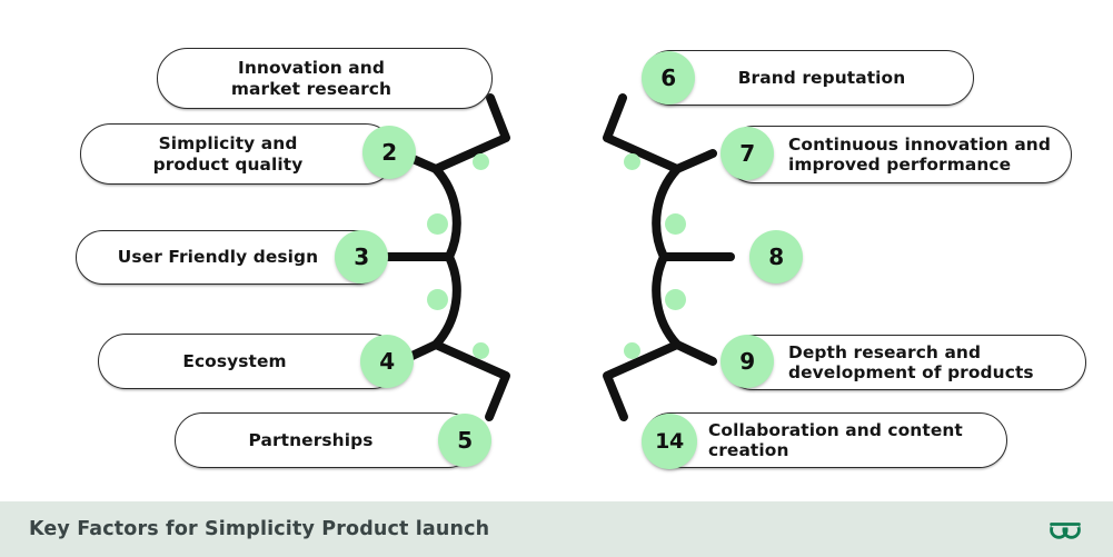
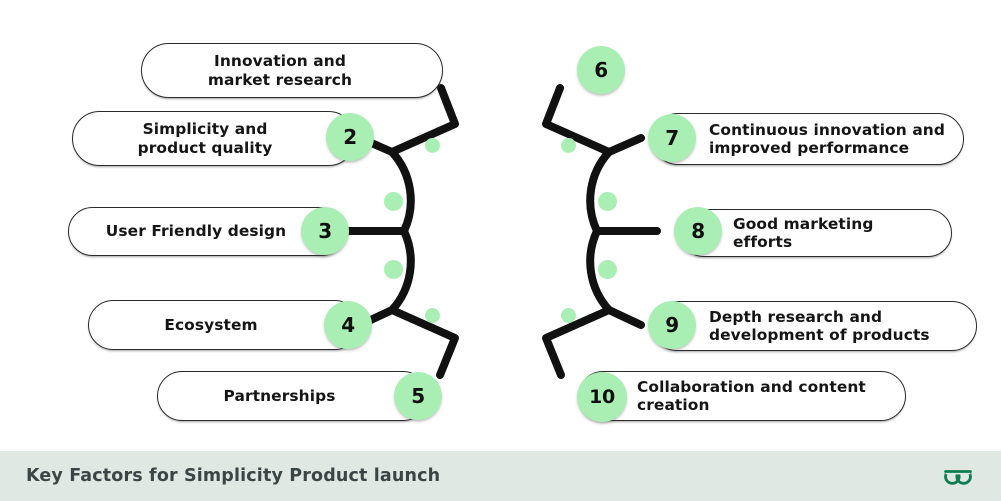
  Innovation and
  market research
  Simplicity and
  product quality
  User Friendly design
  Ecosystem
  Partnerships
  2
  3
  4
  5
- Brand reputation
  Continuous innovation and
  improved performance
+ Good marketing efforts
  Depth research and
  development of products
  Collaboration and content
  creation
  6
  7
  8
  9
- 14
+ 10
  Key Factors for Simplicity Product launch
